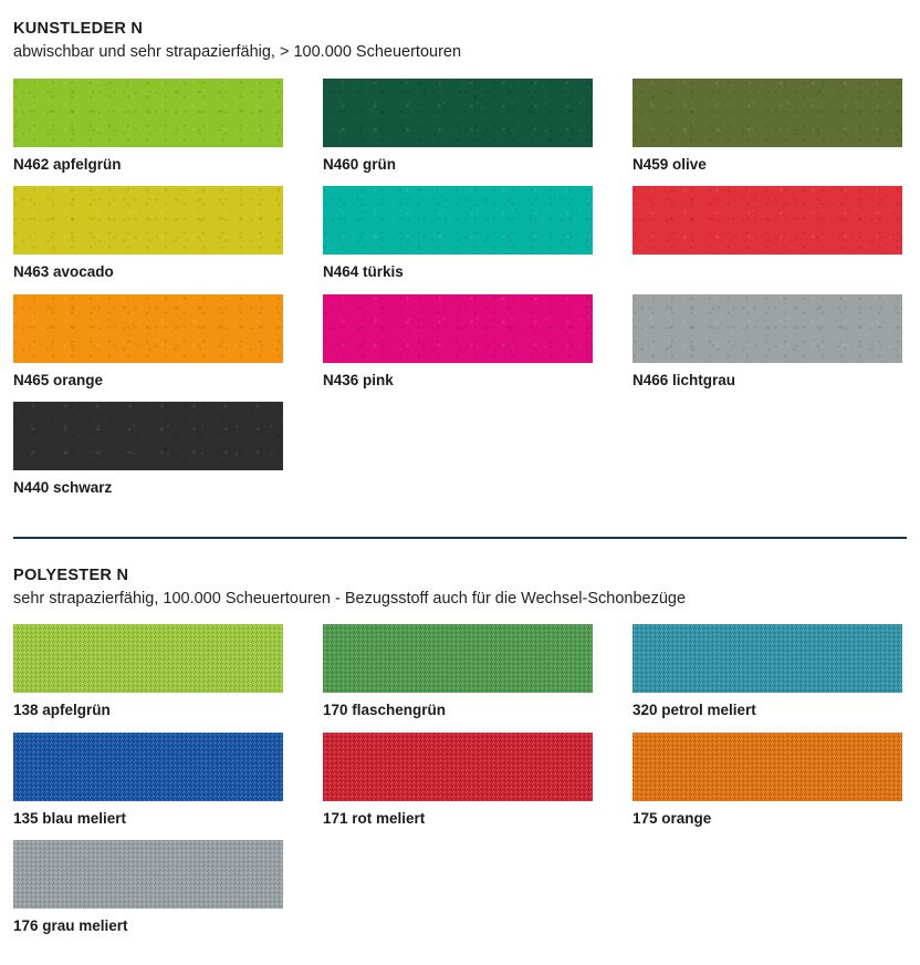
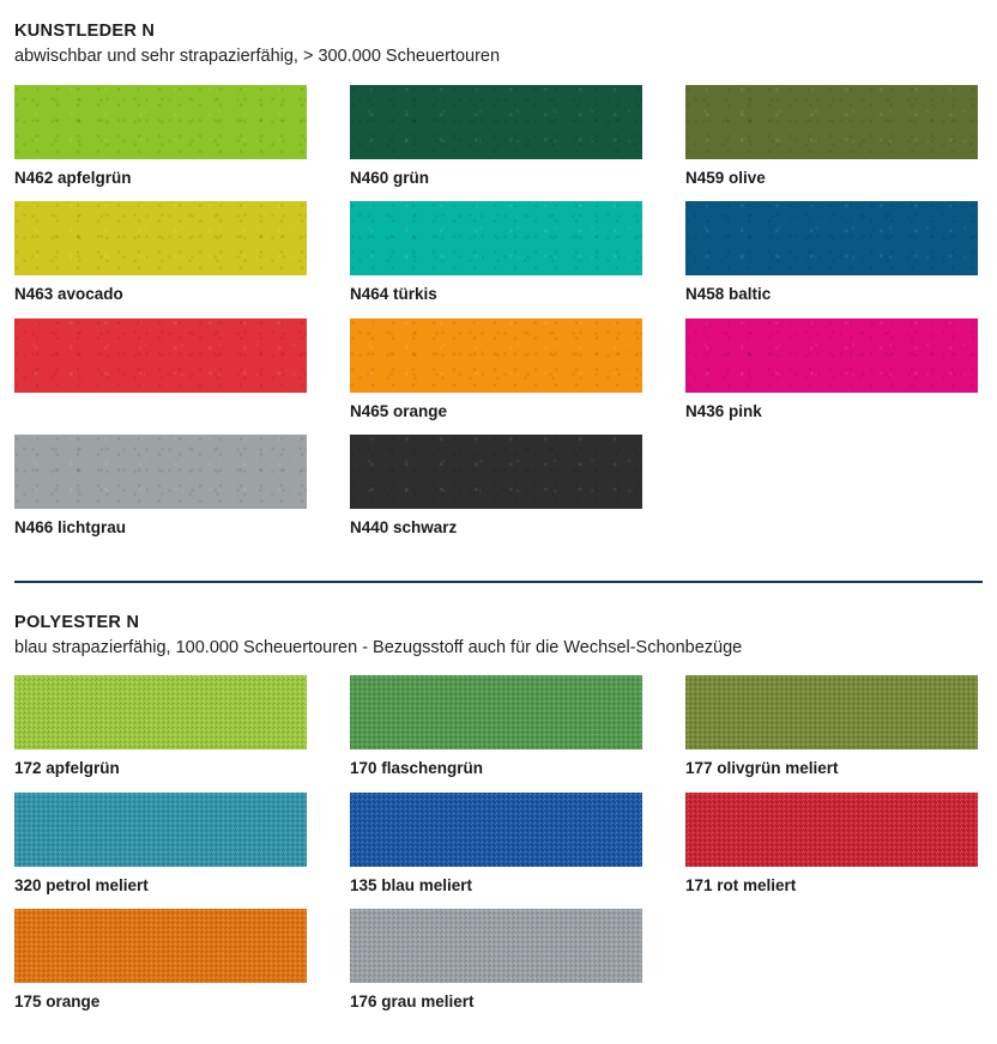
  KUNSTLEDER N
- abwischbar und sehr strapazierfähig, > 100.000 Scheuertouren
+ abwischbar und sehr strapazierfähig, > 300.000 Scheuertouren
  N462 apfelgrün
  N460 grün
  N459 olive
  N463 avocado
  N464 türkis
+ N458 baltic
  N465 orange
  N436 pink
  N466 lichtgrau
  N440 schwarz
  POLYESTER N
- sehr strapazierfähig, 100.000 Scheuertouren - Bezugsstoff auch für die Wechsel-Schonbezüge
+ blau strapazierfähig, 100.000 Scheuertouren - Bezugsstoff auch für die Wechsel-Schonbezüge
- 138 apfelgrün
+ 172 apfelgrün
  170 flaschengrün
+ 177 olivgrün meliert
  320 petrol meliert
  135 blau meliert
  171 rot meliert
  175 orange
  176 grau meliert
